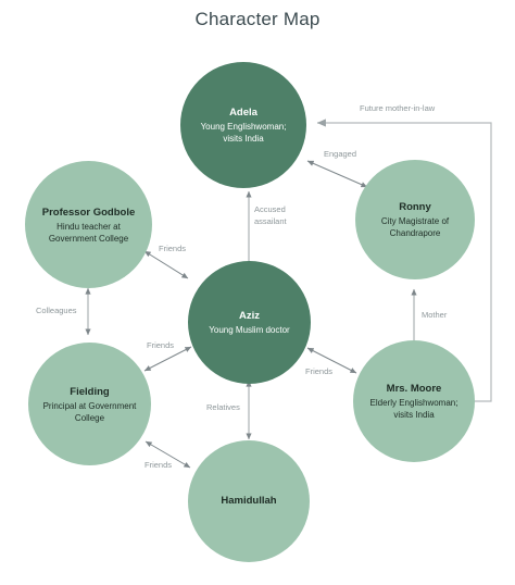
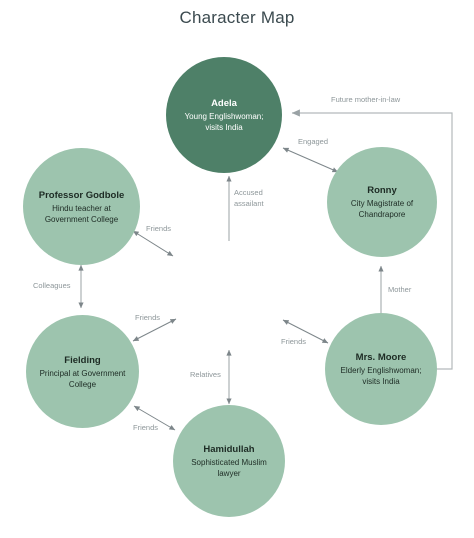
  Character Map
  Future mother-in-law
  Engaged
  Accused
  assailant
  Friends
  Colleagues
  Friends
  Friends
  Mother
  Relatives
  Friends
  Adela
  Young Englishwoman;
  visits India
  Professor Godbole
  Hindu teacher at
  Government College
  Ronny
  City Magistrate of
  Chandrapore
- Aziz
- Young Muslim doctor
  Fielding
  Principal at Government
  College
  Mrs. Moore
  Elderly Englishwoman;
  visits India
  Hamidullah
+ Sophisticated Muslim lawyer
